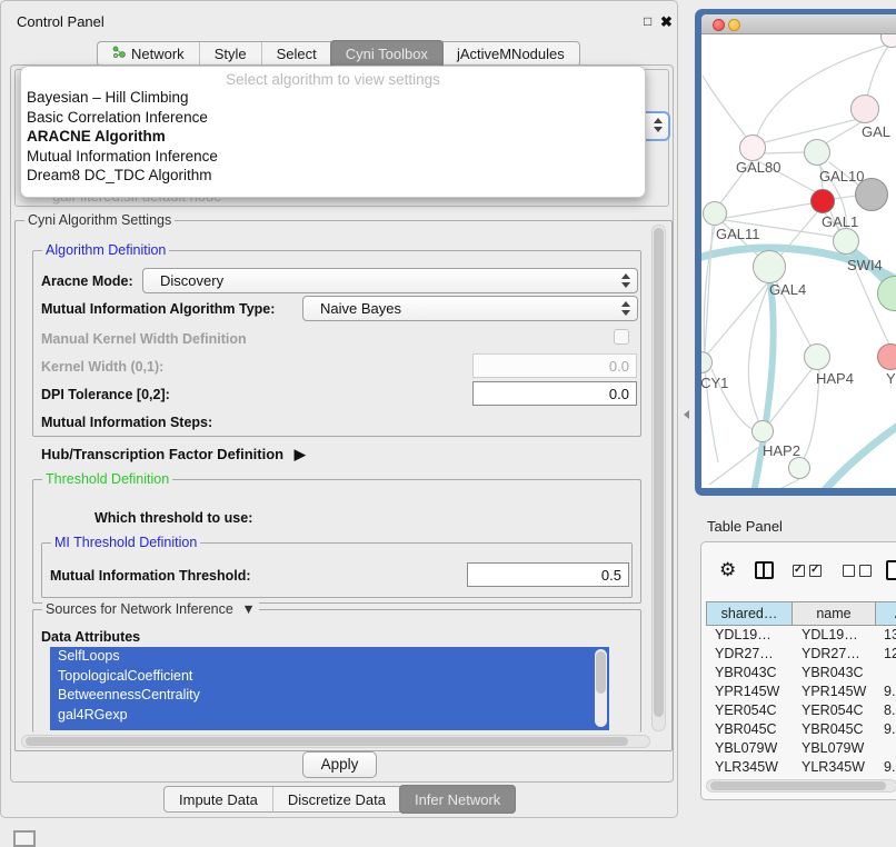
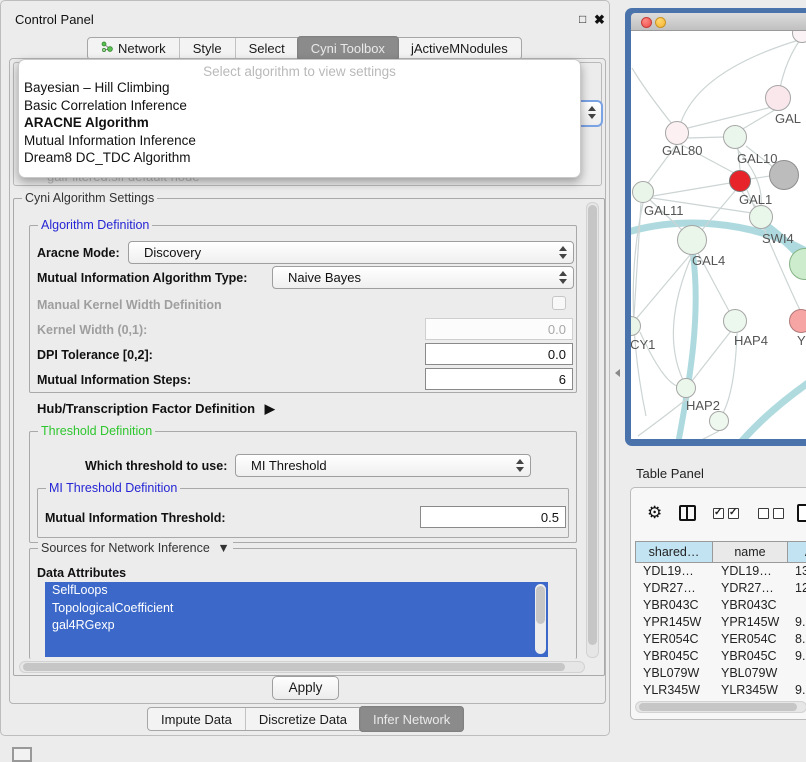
  Control Panel
  □
  ✖
  Network
  Style
  Select
  Cyni Toolbox
  jActiveMNodules
  Select algorithm to view settings
  Bayesian – Hill Climbing
  Basic Correlation Inference
  ARACNE Algorithm
  Mutual Information Inference
  Dream8 DC_TDC Algorithm
  Cyni Algorithm Settings
  Algorithm Definition
  Aracne Mode:
  Discovery
  Mutual Information Algorithm Type:
  Naive Bayes
  Manual Kernel Width Definition
  Kernel Width (0,1):
  0.0
  DPI Tolerance [0,2]:
  0.0
  Mutual Information Steps:
+ 6
  Hub/Transcription Factor Definition ▶
  Threshold Definition
  Which threshold to use:
+ MI Threshold
  MI Threshold Definition
  Mutual Information Threshold:
  0.5
  Sources for Network Inference ▼
  Data Attributes
  SelfLoops
  TopologicalCoefficient
- BetweennessCentrality
  gal4RGexp
  Apply
  Impute Data
  Discretize Data
  Infer Network
  GAL
  GAL80
  GAL10
  GAL1
  GAL11
  SWI4
  GAL4
  CY1
  HAP4
  Y
  HAP2
  Table Panel
  ⚙
  shared…
  name
  YDL19…
  YDL19…
  13
  YDR27…
  YDR27…
  12
  YBR043C
  YBR043C
  YPR145W
  YPR145W
  9.
  YER054C
  YER054C
  8.
  YBR045C
  YBR045C
  9.
  YBL079W
  YBL079W
  YLR345W
  YLR345W
  9.
